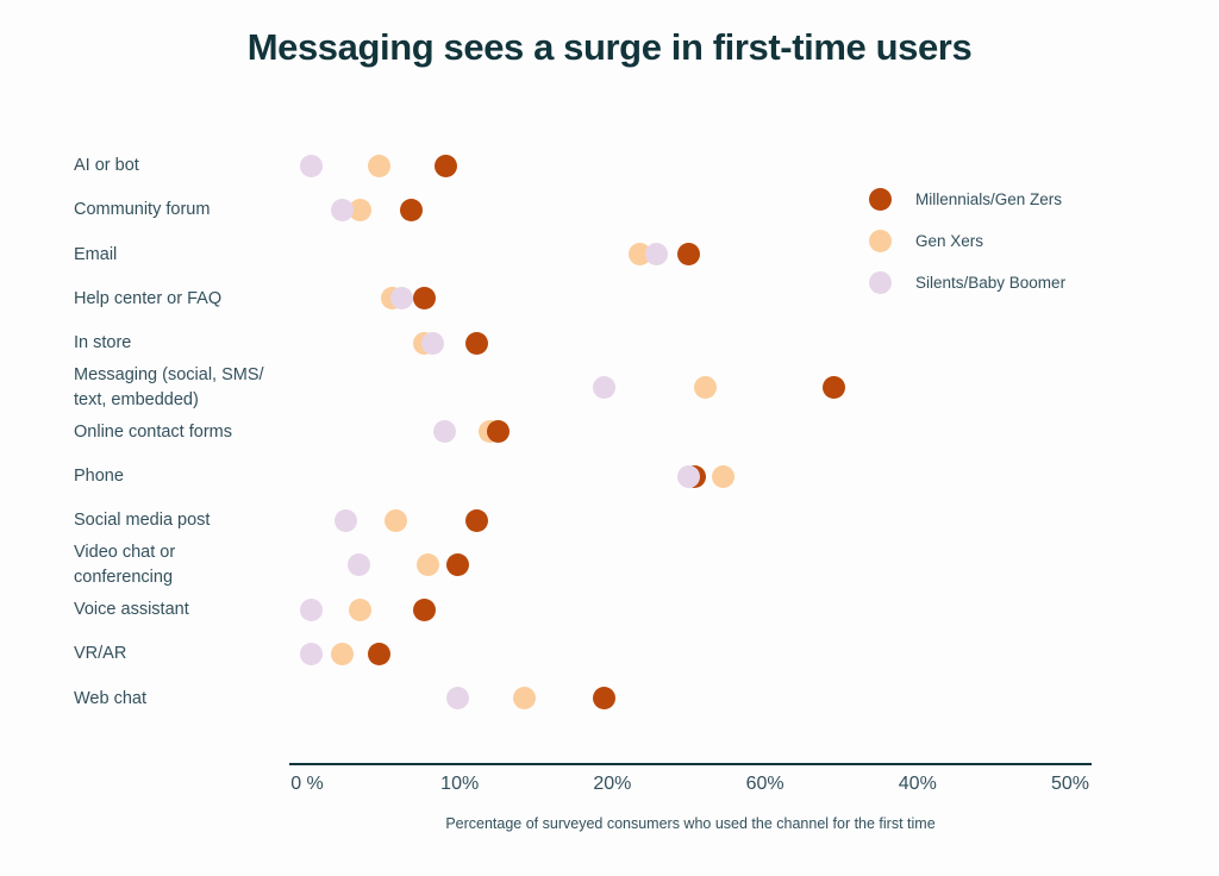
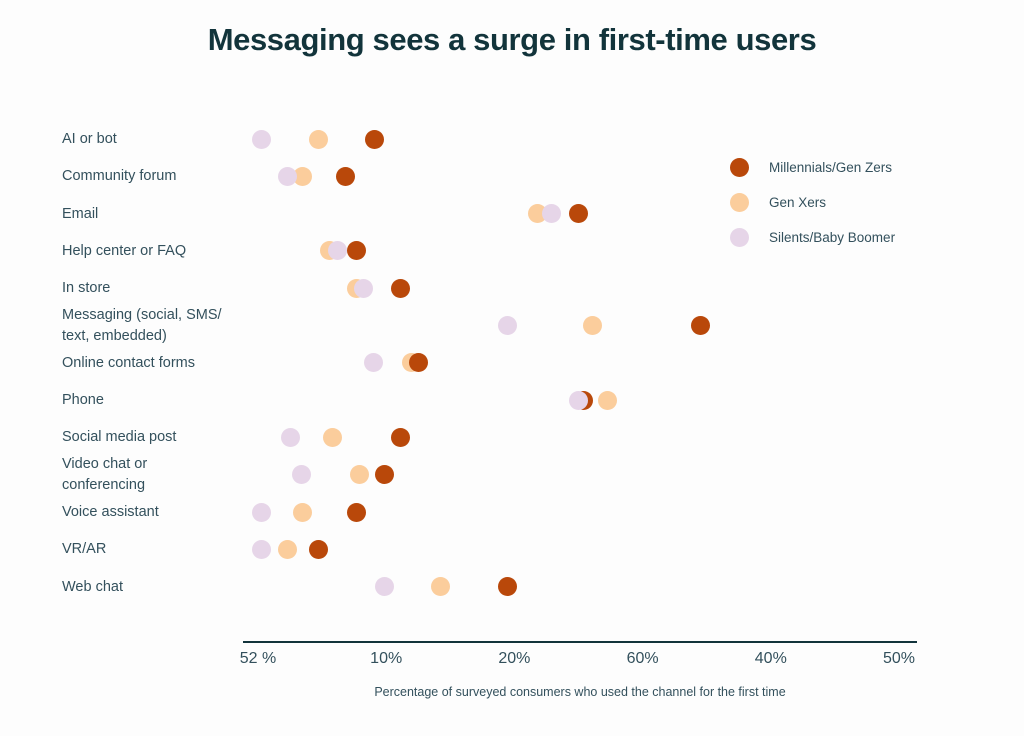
  Messaging sees a surge in first-time users
  AI or bot
  Community forum
  Email
  Help center or FAQ
  In store
  Messaging (social, SMS/
  text, embedded)
  Online contact forms
  Phone
  Social media post
  Video chat or
  conferencing
  Voice assistant
  VR/AR
  Web chat
  Percentage of surveyed consumers who used the channel for the first time
  Millennials/Gen Zers
  Gen Xers
  Silents/Baby Boomer
- 0 %
+ 52 %
  10%
  20%
  60%
  40%
  50%
